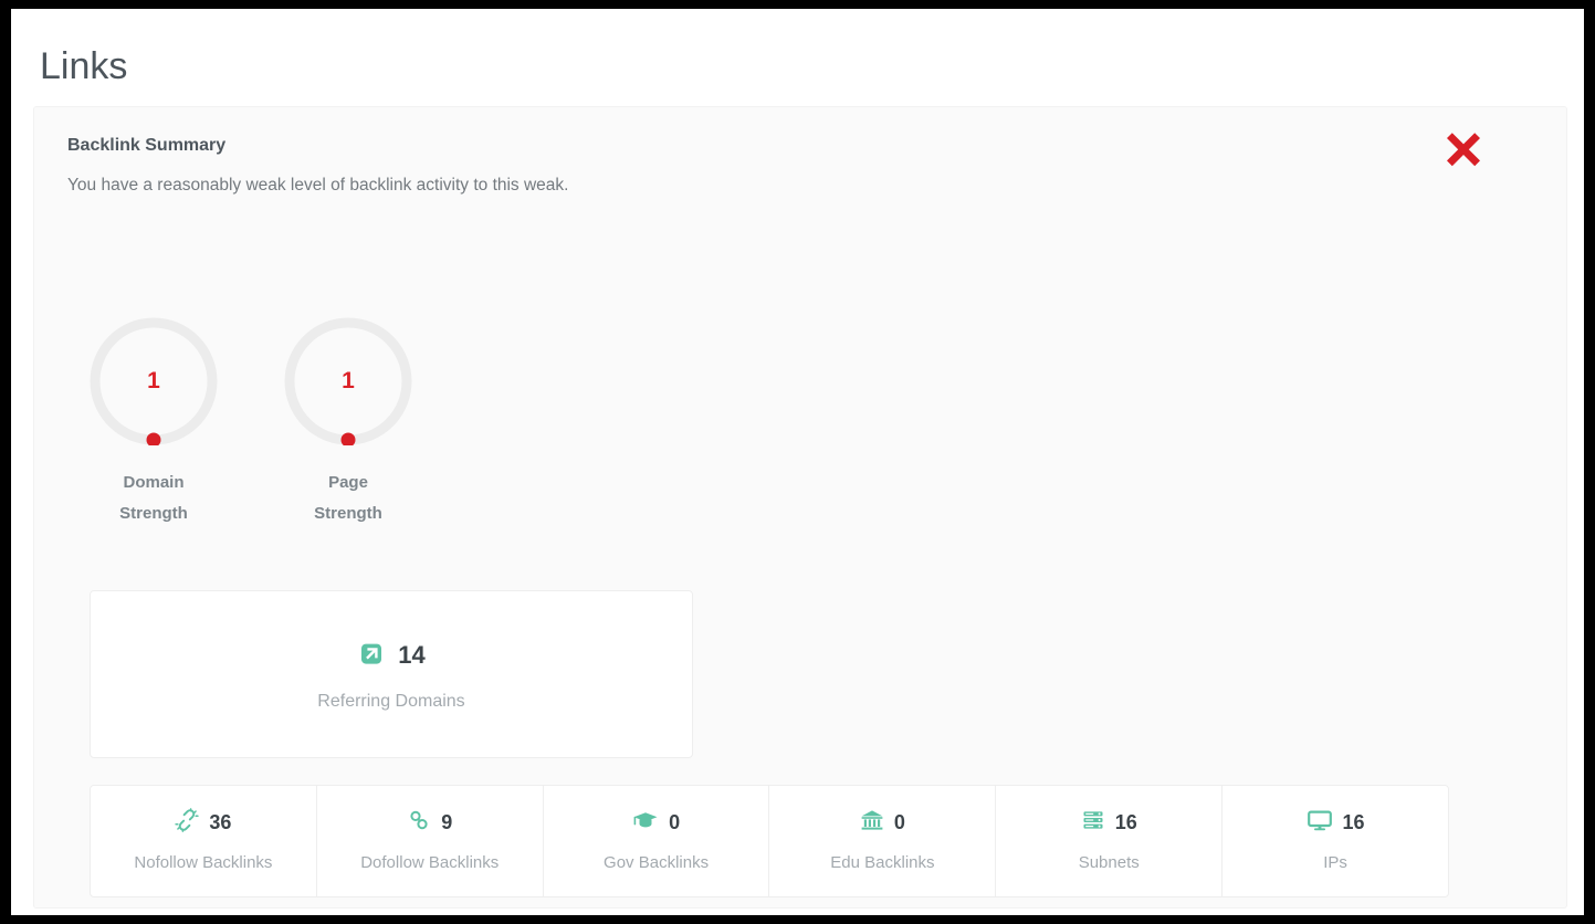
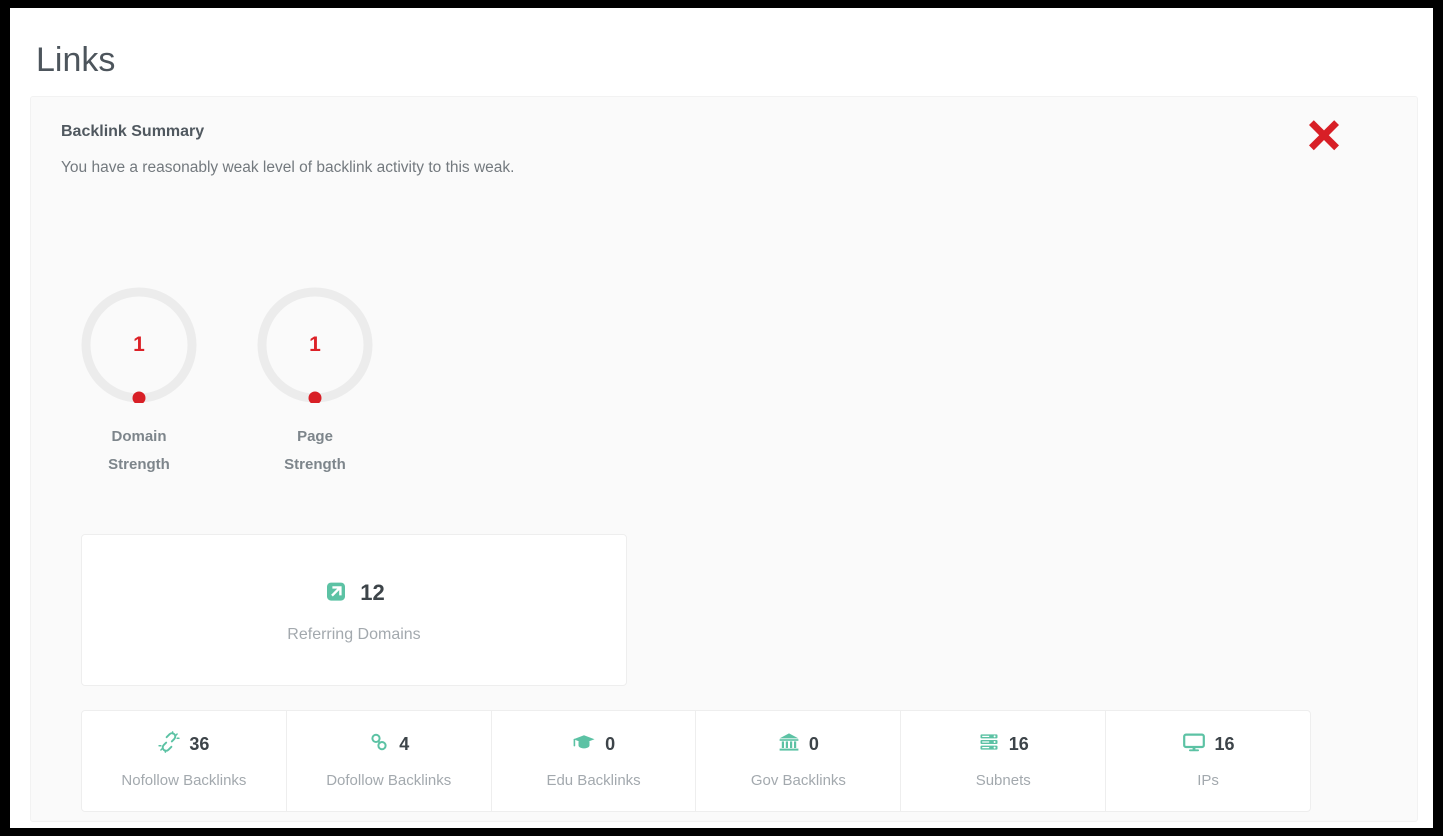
  Links
  Backlink Summary
  You have a reasonably weak level of backlink activity to this weak.
  1
  Domain
  Strength
  1
  Page
  Strength
- 14
+ 12
  Referring Domains
  36
  Nofollow Backlinks
- 9
+ 4
  Dofollow Backlinks
  0
- Gov Backlinks
+ Edu Backlinks
  0
- Edu Backlinks
+ Gov Backlinks
  16
  Subnets
  16
  IPs
